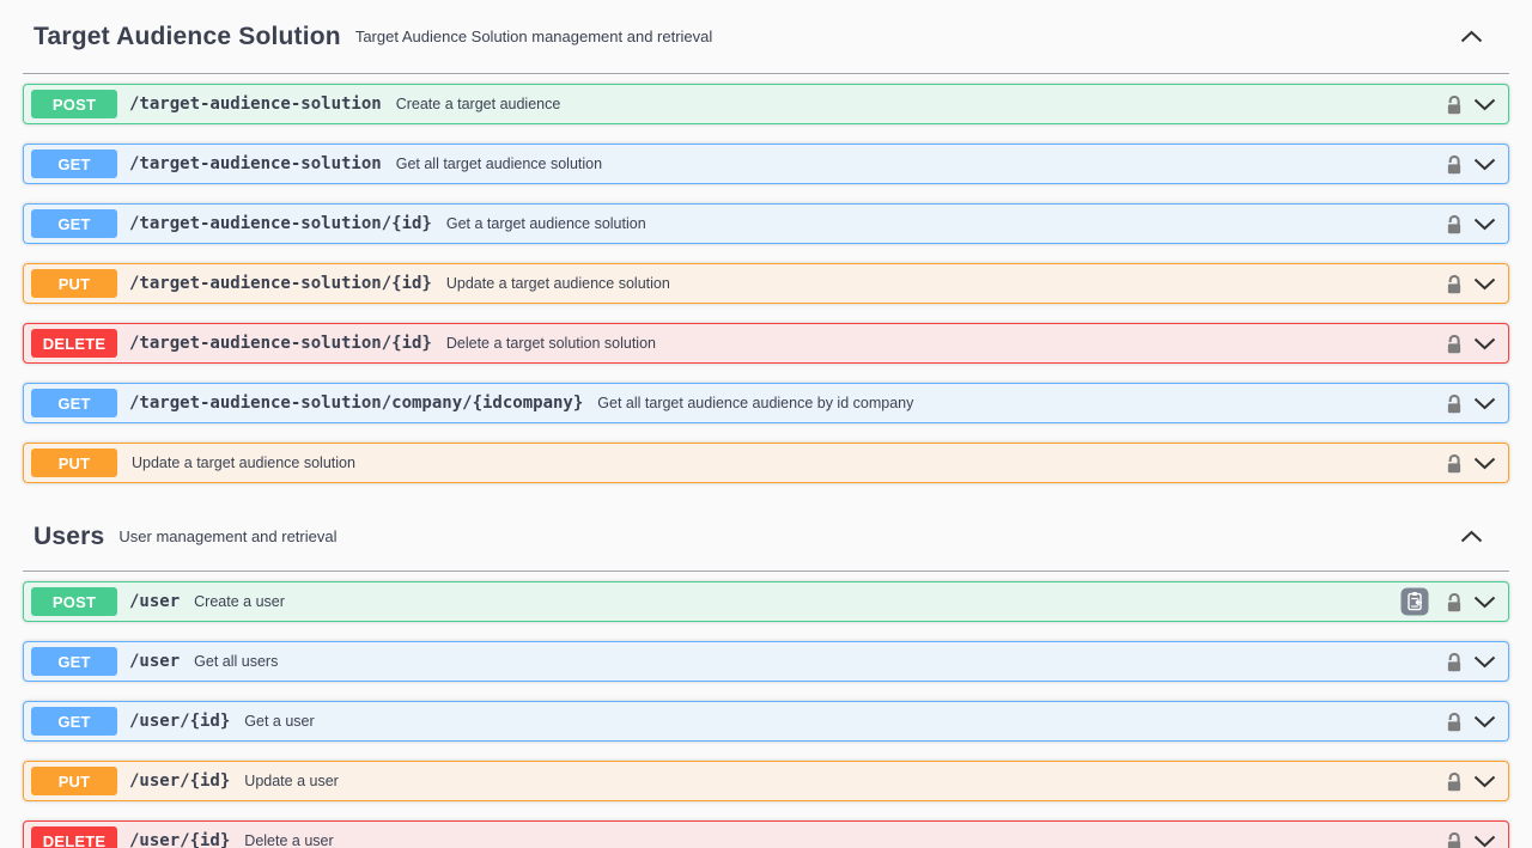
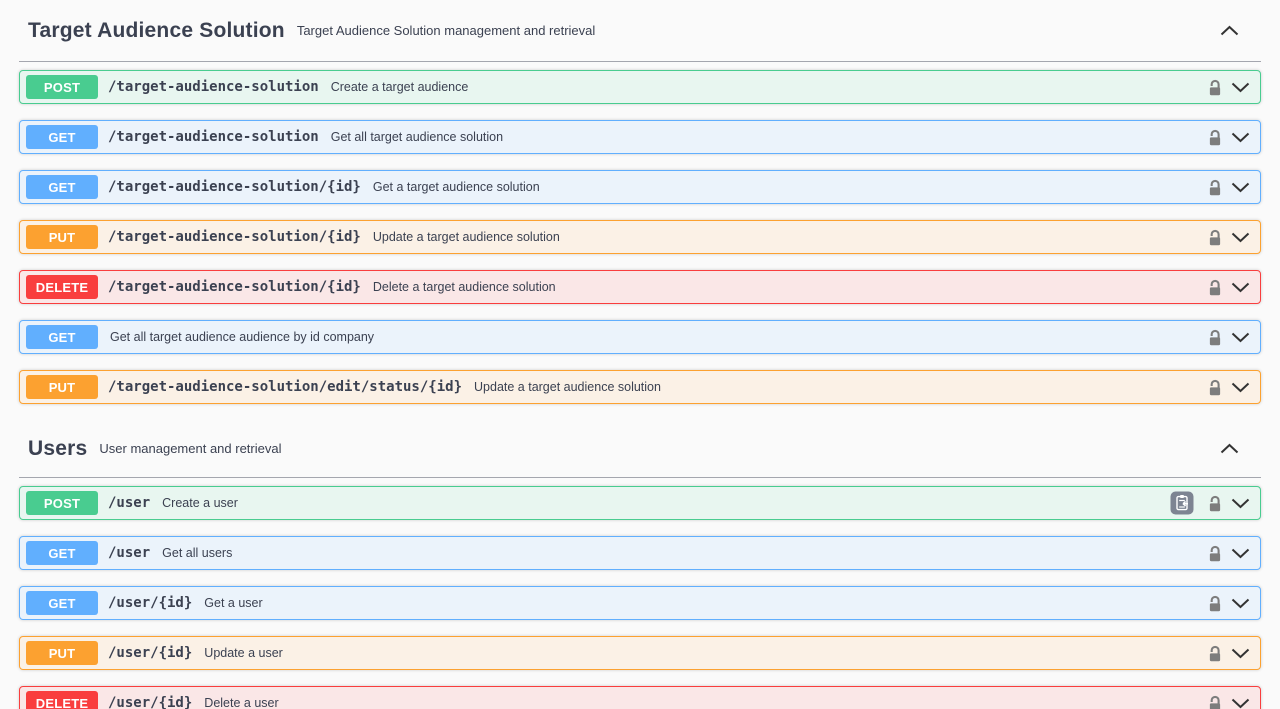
  Target Audience Solution
  Target Audience Solution management and retrieval
  POST
  /target-audience-solution
  Create a target audience
  GET
  /target-audience-solution
  Get all target audience solution
  GET
  /target-audience-solution/{id}
  Get a target audience solution
  PUT
  /target-audience-solution/{id}
  Update a target audience solution
  DELETE
  /target-audience-solution/{id}
- Delete a target solution solution
+ Delete a target audience solution
  GET
- /target-audience-solution/company/{idcompany}
  Get all target audience audience by id company
  PUT
+ /target-audience-solution/edit/status/{id}
  Update a target audience solution
  Users
  User management and retrieval
  POST
  /user
  Create a user
  GET
  /user
  Get all users
  GET
  /user/{id}
  Get a user
  PUT
  /user/{id}
  Update a user
  DELETE
  /user/{id}
  Delete a user
